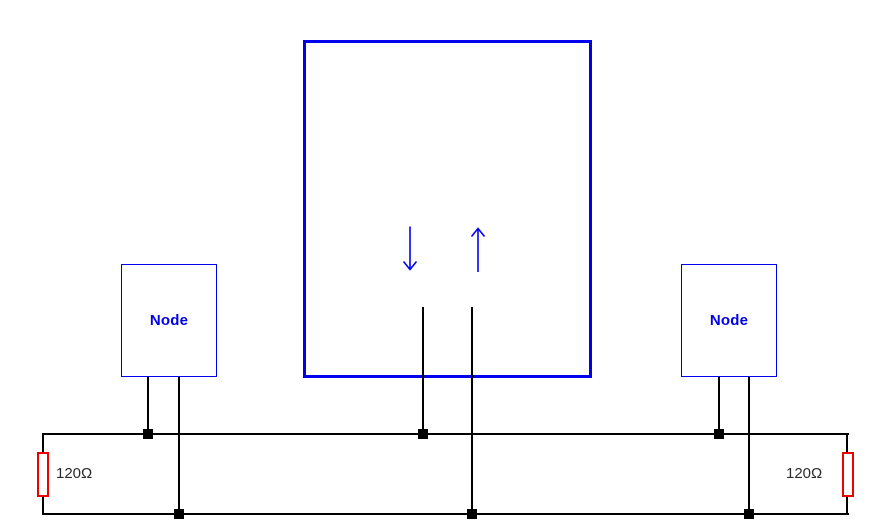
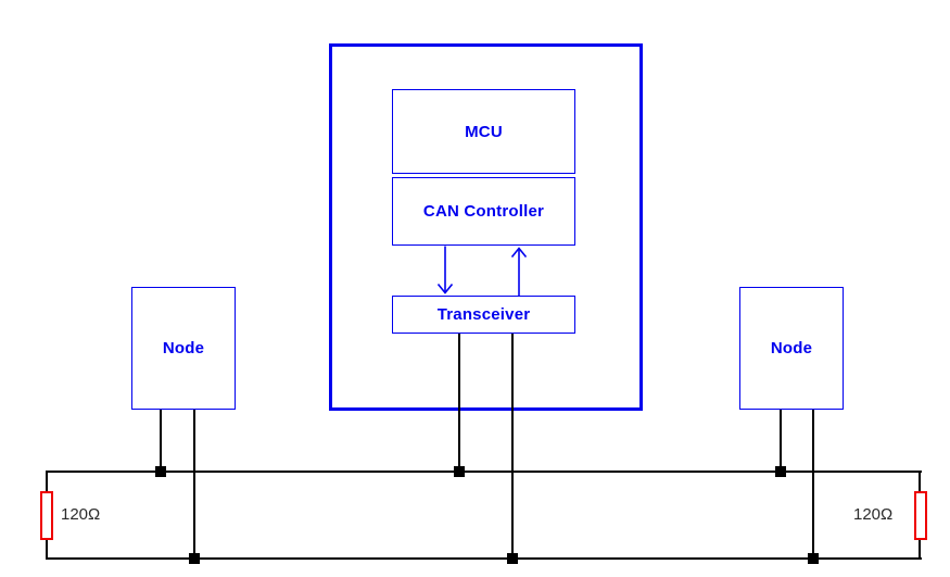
+ MCU
+ CAN Controller
+ Transceiver
  Node
  Node
  120Ω
  120Ω
